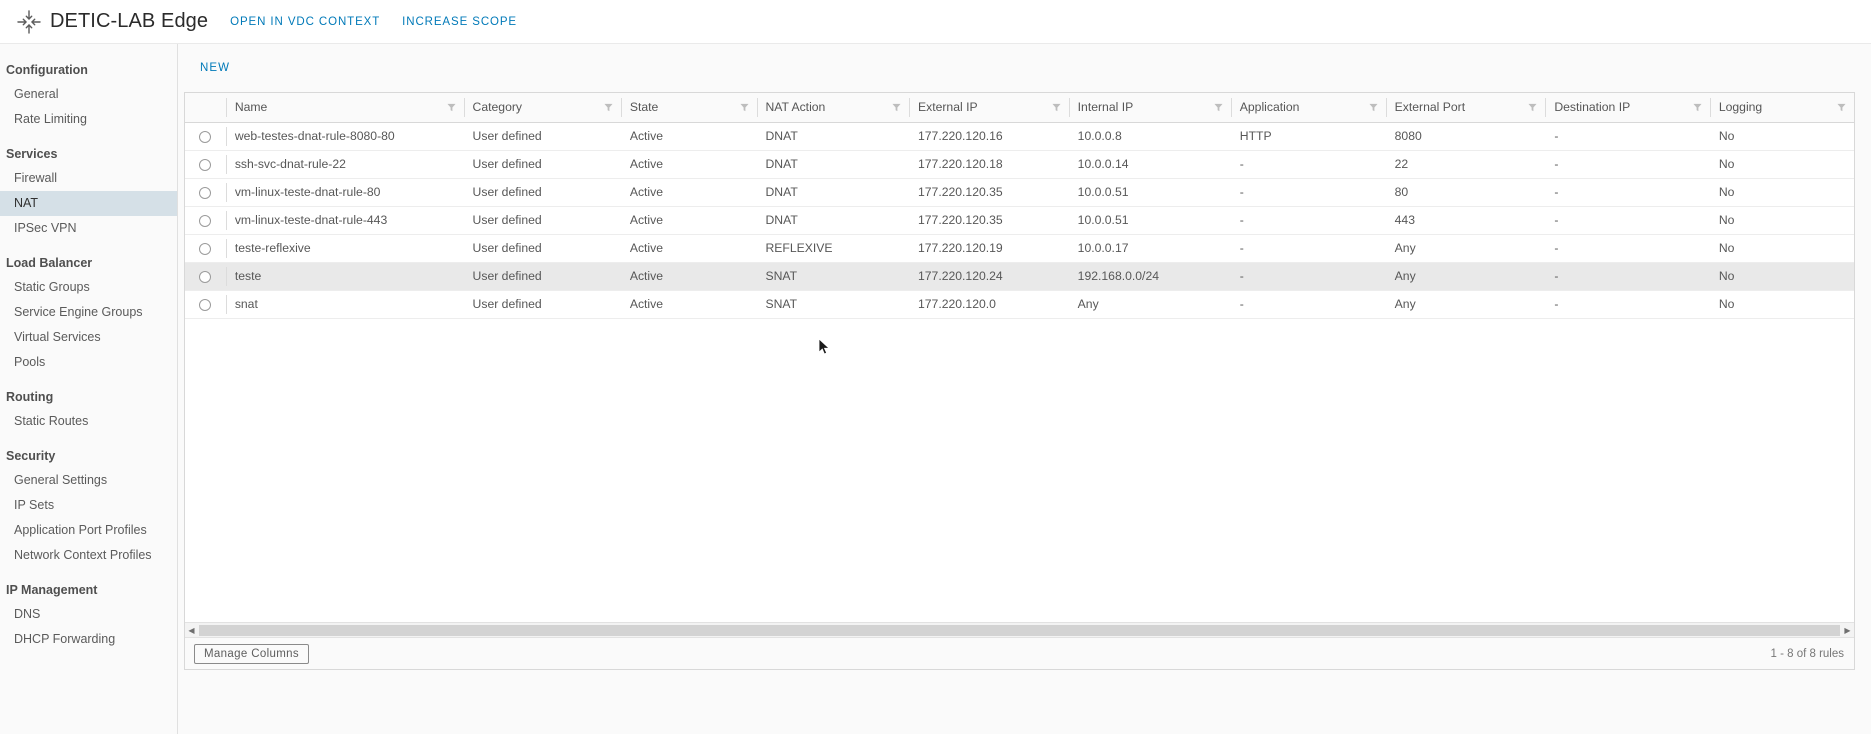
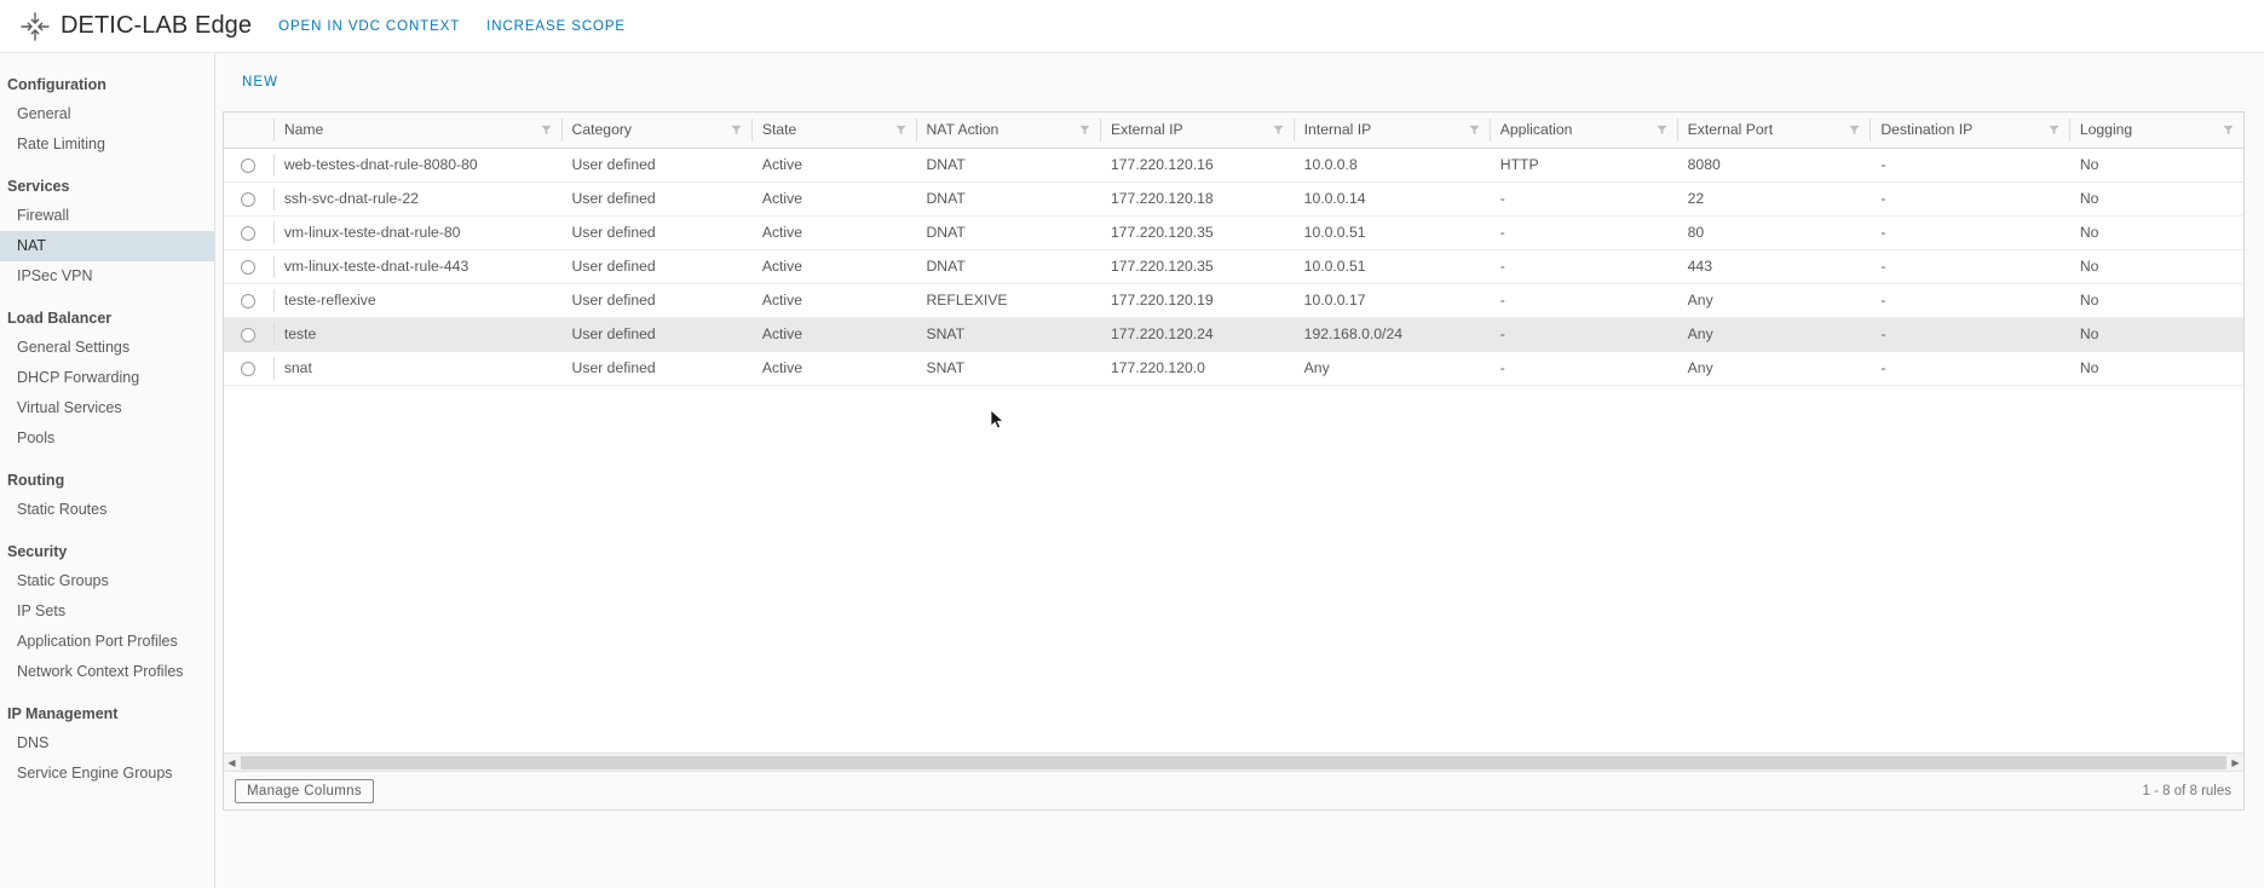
  DETIC-LAB Edge
  OPEN IN VDC CONTEXT
  INCREASE SCOPE
  Configuration
  General
  Rate Limiting
  Services
  Firewall
  NAT
  IPSec VPN
  Load Balancer
- Static Groups
+ General Settings
- Service Engine Groups
+ DHCP Forwarding
  Virtual Services
  Pools
  Routing
  Static Routes
  Security
- General Settings
+ Static Groups
  IP Sets
  Application Port Profiles
  Network Context Profiles
  IP Management
  DNS
- DHCP Forwarding
+ Service Engine Groups
  NEW
  	Name	Category	State	NAT Action	External IP	Internal IP	Application	External Port	Destination IP	Logging
  	web-testes-dnat-rule-8080-80	User defined	Active	DNAT	177.220.120.16	10.0.0.8	HTTP	8080	-	No
  	ssh-svc-dnat-rule-22	User defined	Active	DNAT	177.220.120.18	10.0.0.14	-	22	-	No
  	vm-linux-teste-dnat-rule-80	User defined	Active	DNAT	177.220.120.35	10.0.0.51	-	80	-	No
  	vm-linux-teste-dnat-rule-443	User defined	Active	DNAT	177.220.120.35	10.0.0.51	-	443	-	No
  	teste-reflexive	User defined	Active	REFLEXIVE	177.220.120.19	10.0.0.17	-	Any	-	No
  	teste	User defined	Active	SNAT	177.220.120.24	192.168.0.0/24	-	Any	-	No
  	snat	User defined	Active	SNAT	177.220.120.0	Any	-	Any	-	No
  ◀
  ▶
  Manage Columns
  1 - 8 of 8 rules
